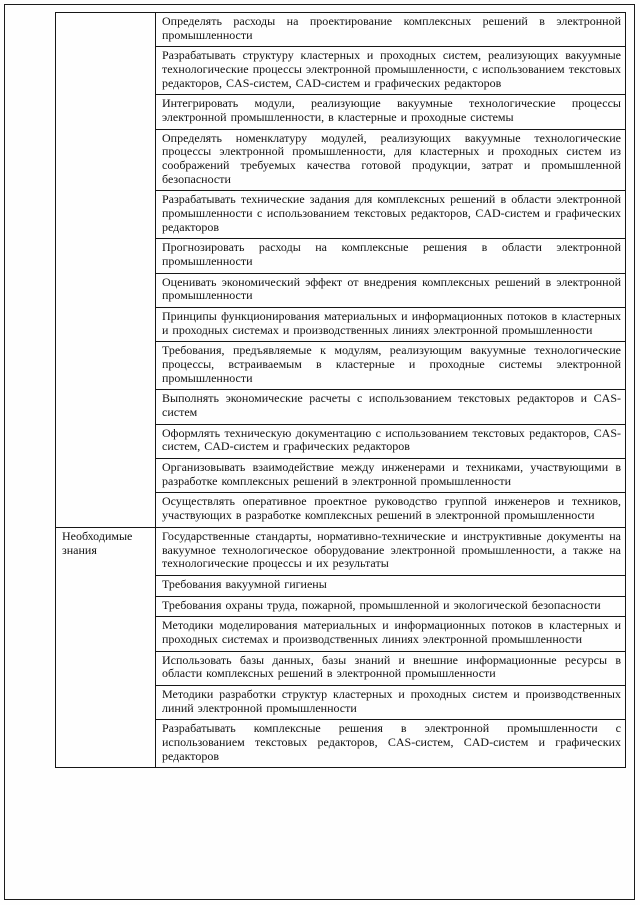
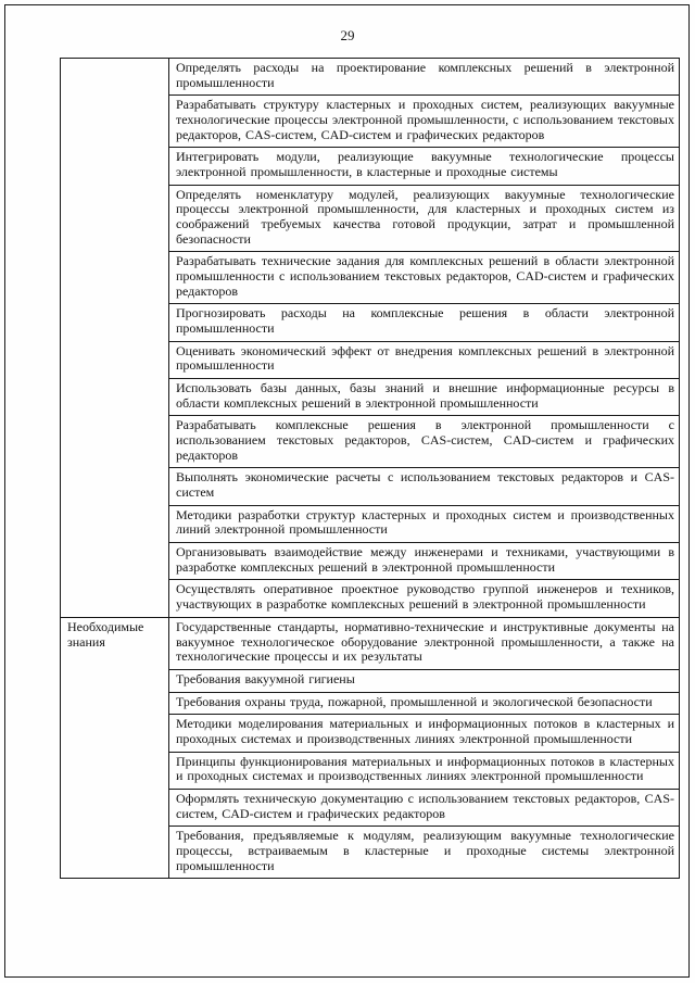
+ 29
  	Определять расходы на проектирование комплексных решений в электронной промышленности
  Разрабатывать структуру кластерных и проходных систем, реализующих вакуумные технологические процессы электронной промышленности, с использованием текстовых редакторов, CAS-систем, CAD-систем и графических редакторов
  Интегрировать модули, реализующие вакуумные технологические процессы электронной промышленности, в кластерные и проходные системы
  Определять номенклатуру модулей, реализующих вакуумные технологические процессы электронной промышленности, для кластерных и проходных систем из соображений требуемых качества готовой продукции, затрат и промышленной безопасности
  Разрабатывать технические задания для комплексных решений в области электронной промышленности с использованием текстовых редакторов, CAD-систем и графических редакторов
  Прогнозировать расходы на комплексные решения в области электронной промышленности
  Оценивать экономический эффект от внедрения комплексных решений в электронной промышленности
- Принципы функционирования материальных и информационных потоков в кластерных и проходных системах и производственных линиях электронной промышленности
+ Использовать базы данных, базы знаний и внешние информационные ресурсы в области комплексных решений в электронной промышленности
- Требования, предъявляемые к модулям, реализующим вакуумные технологические процессы, встраиваемым в кластерные и проходные системы электронной промышленности
+ Разрабатывать комплексные решения в электронной промышленности с использованием текстовых редакторов, CAS-систем, CAD-систем и графических редакторов
  Выполнять экономические расчеты с использованием текстовых редакторов и CAS-систем
- Оформлять техническую документацию с использованием текстовых редакторов, CAS-систем, CAD-систем и графических редакторов
+ Методики разработки структур кластерных и проходных систем и производственных линий электронной промышленности
  Организовывать взаимодействие между инженерами и техниками, участвующими в разработке комплексных решений в электронной промышленности
  Осуществлять оперативное проектное руководство группой инженеров и техников, участвующих в разработке комплексных решений в электронной промышленности
  Необходимые знания	Государственные стандарты, нормативно-технические и инструктивные документы на вакуумное технологическое оборудование электронной промышленности, а также на технологические процессы и их результаты
  Требования вакуумной гигиены
  Требования охраны труда, пожарной, промышленной и экологической безопасности
  Методики моделирования материальных и информационных потоков в кластерных и проходных системах и производственных линиях электронной промышленности
- Использовать базы данных, базы знаний и внешние информационные ресурсы в области комплексных решений в электронной промышленности
+ Принципы функционирования материальных и информационных потоков в кластерных и проходных системах и производственных линиях электронной промышленности
- Методики разработки структур кластерных и проходных систем и производственных линий электронной промышленности
+ Оформлять техническую документацию с использованием текстовых редакторов, CAS-систем, CAD-систем и графических редакторов
- Разрабатывать комплексные решения в электронной промышленности с использованием текстовых редакторов, CAS-систем, CAD-систем и графических редакторов
+ Требования, предъявляемые к модулям, реализующим вакуумные технологические процессы, встраиваемым в кластерные и проходные системы электронной промышленности
